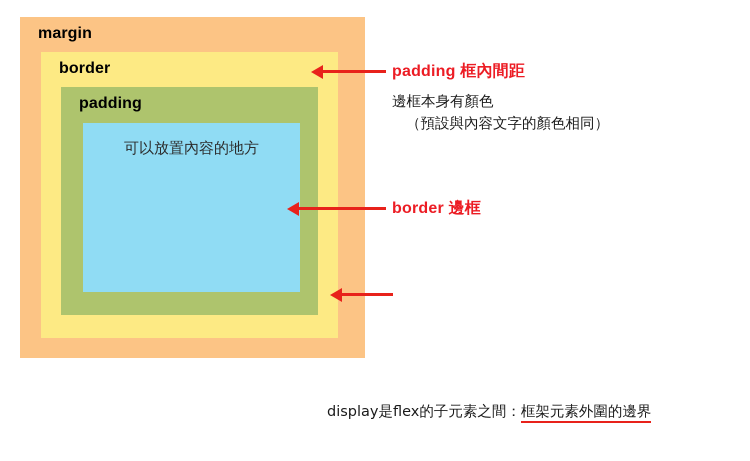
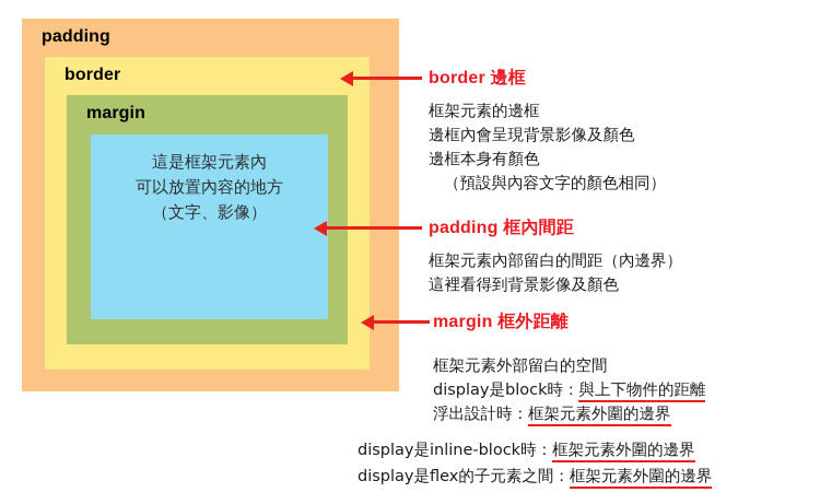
- margin
+ padding
  border
- padding
+ margin
+ 這是框架元素內
  可以放置內容的地方
+ （文字、影像）
- padding 框內間距
+ border 邊框
+ 框架元素的邊框
+ 邊框內會呈現背景影像及顏色
  邊框本身有顏色
  （預設與內容文字的顏色相同）
- border 邊框
+ padding 框內間距
+ 框架元素內部留白的間距（內邊界）
+ 這裡看得到背景影像及顏色
+ margin 框外距離
+ 框架元素外部留白的空間
+ display是block時：與上下物件的距離
+ 浮出設計時：框架元素外圍的邊界
+ display是inline-block時：框架元素外圍的邊界
  display是flex的子元素之間：框架元素外圍的邊界
